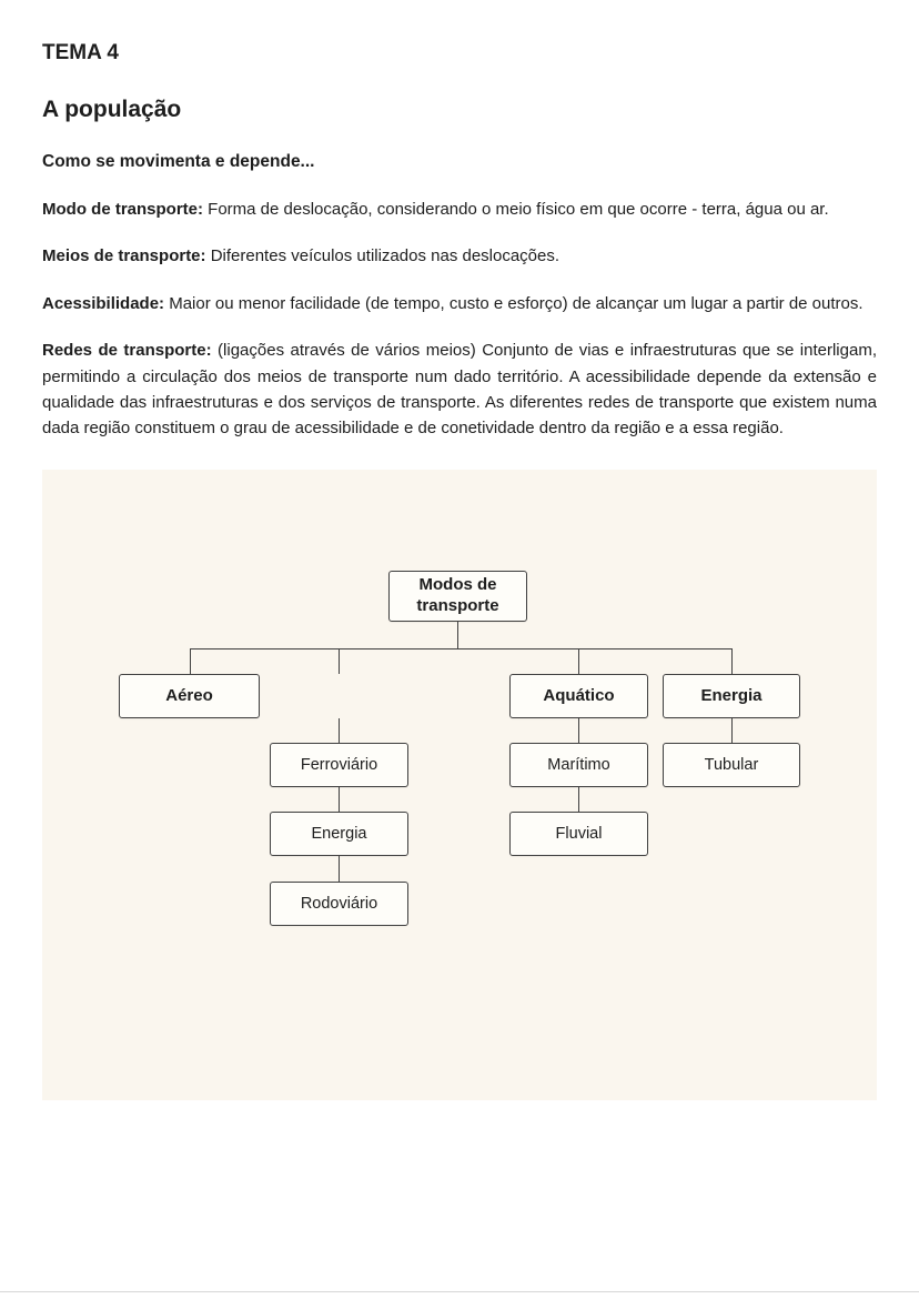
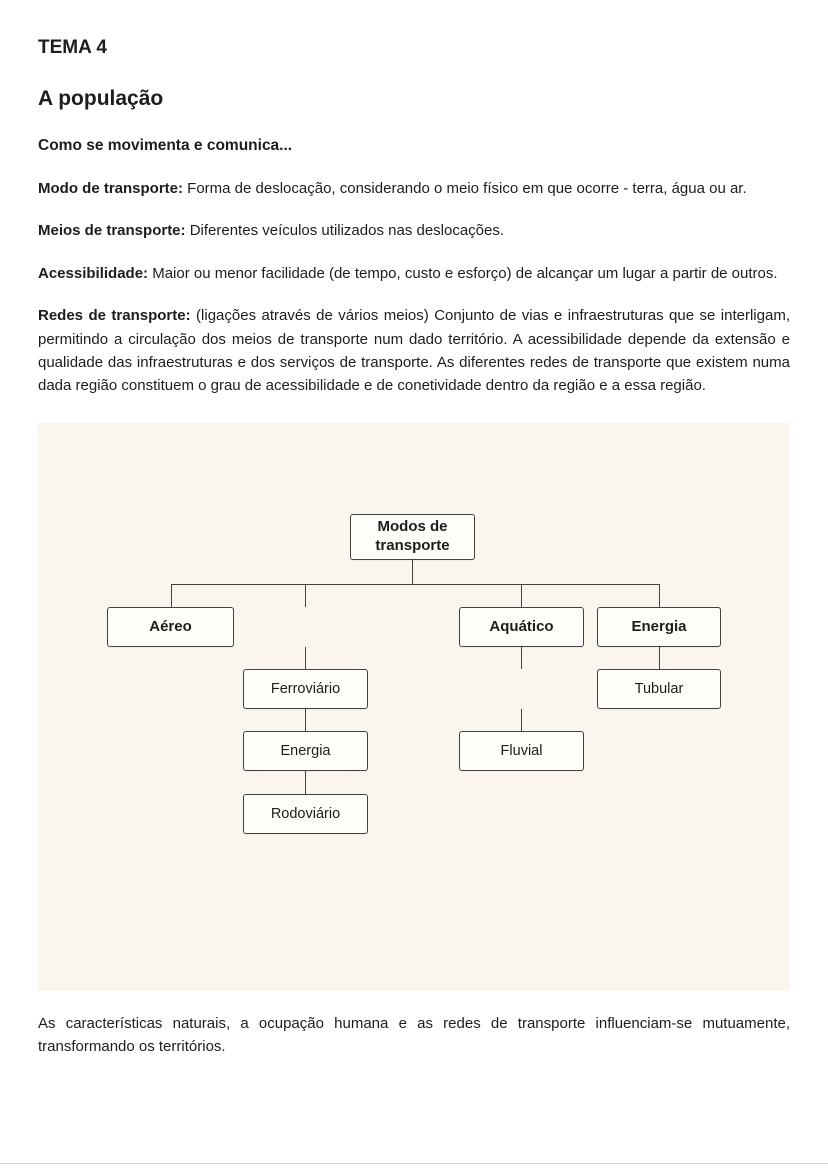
  TEMA 4
  A população
- Como se movimenta e depende...
+ Como se movimenta e comunica...
  Modo de transporte: Forma de deslocação, considerando o meio físico em que ocorre - terra, água ou ar.
  Meios de transporte: Diferentes veículos utilizados nas deslocações.
  Acessibilidade: Maior ou menor facilidade (de tempo, custo e esforço) de alcançar um lugar a partir de outros.
  Redes de transporte: (ligações através de vários meios) Conjunto de vias e infraestruturas que se interligam, permitindo a circulação dos meios de transporte num dado território. A acessibilidade depende da extensão e qualidade das infraestruturas e dos serviços de transporte. As diferentes redes de transporte que existem numa dada região constituem o grau de acessibilidade e de conetividade dentro da região e a essa região.
  Modos de transporte
  Aéreo
  Aquático
  Energia
  Ferroviário
  Energia
  Rodoviário
- Marítimo
  Fluvial
  Tubular
+ As características naturais, a ocupação humana e as redes de transporte influenciam-se mutuamente, transformando os territórios.
